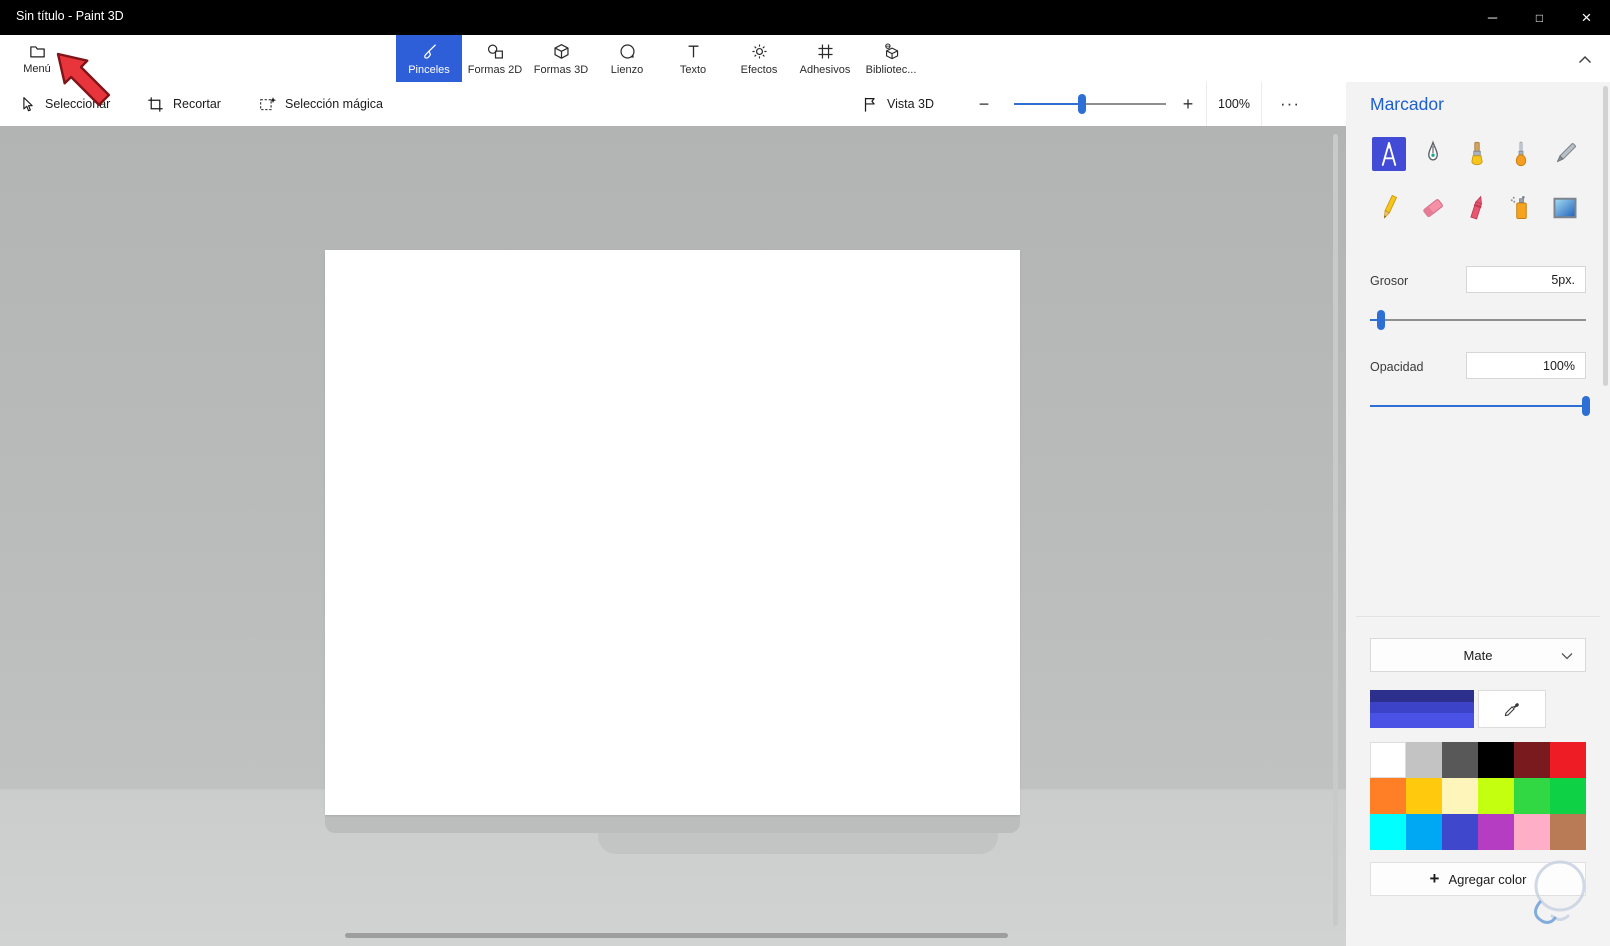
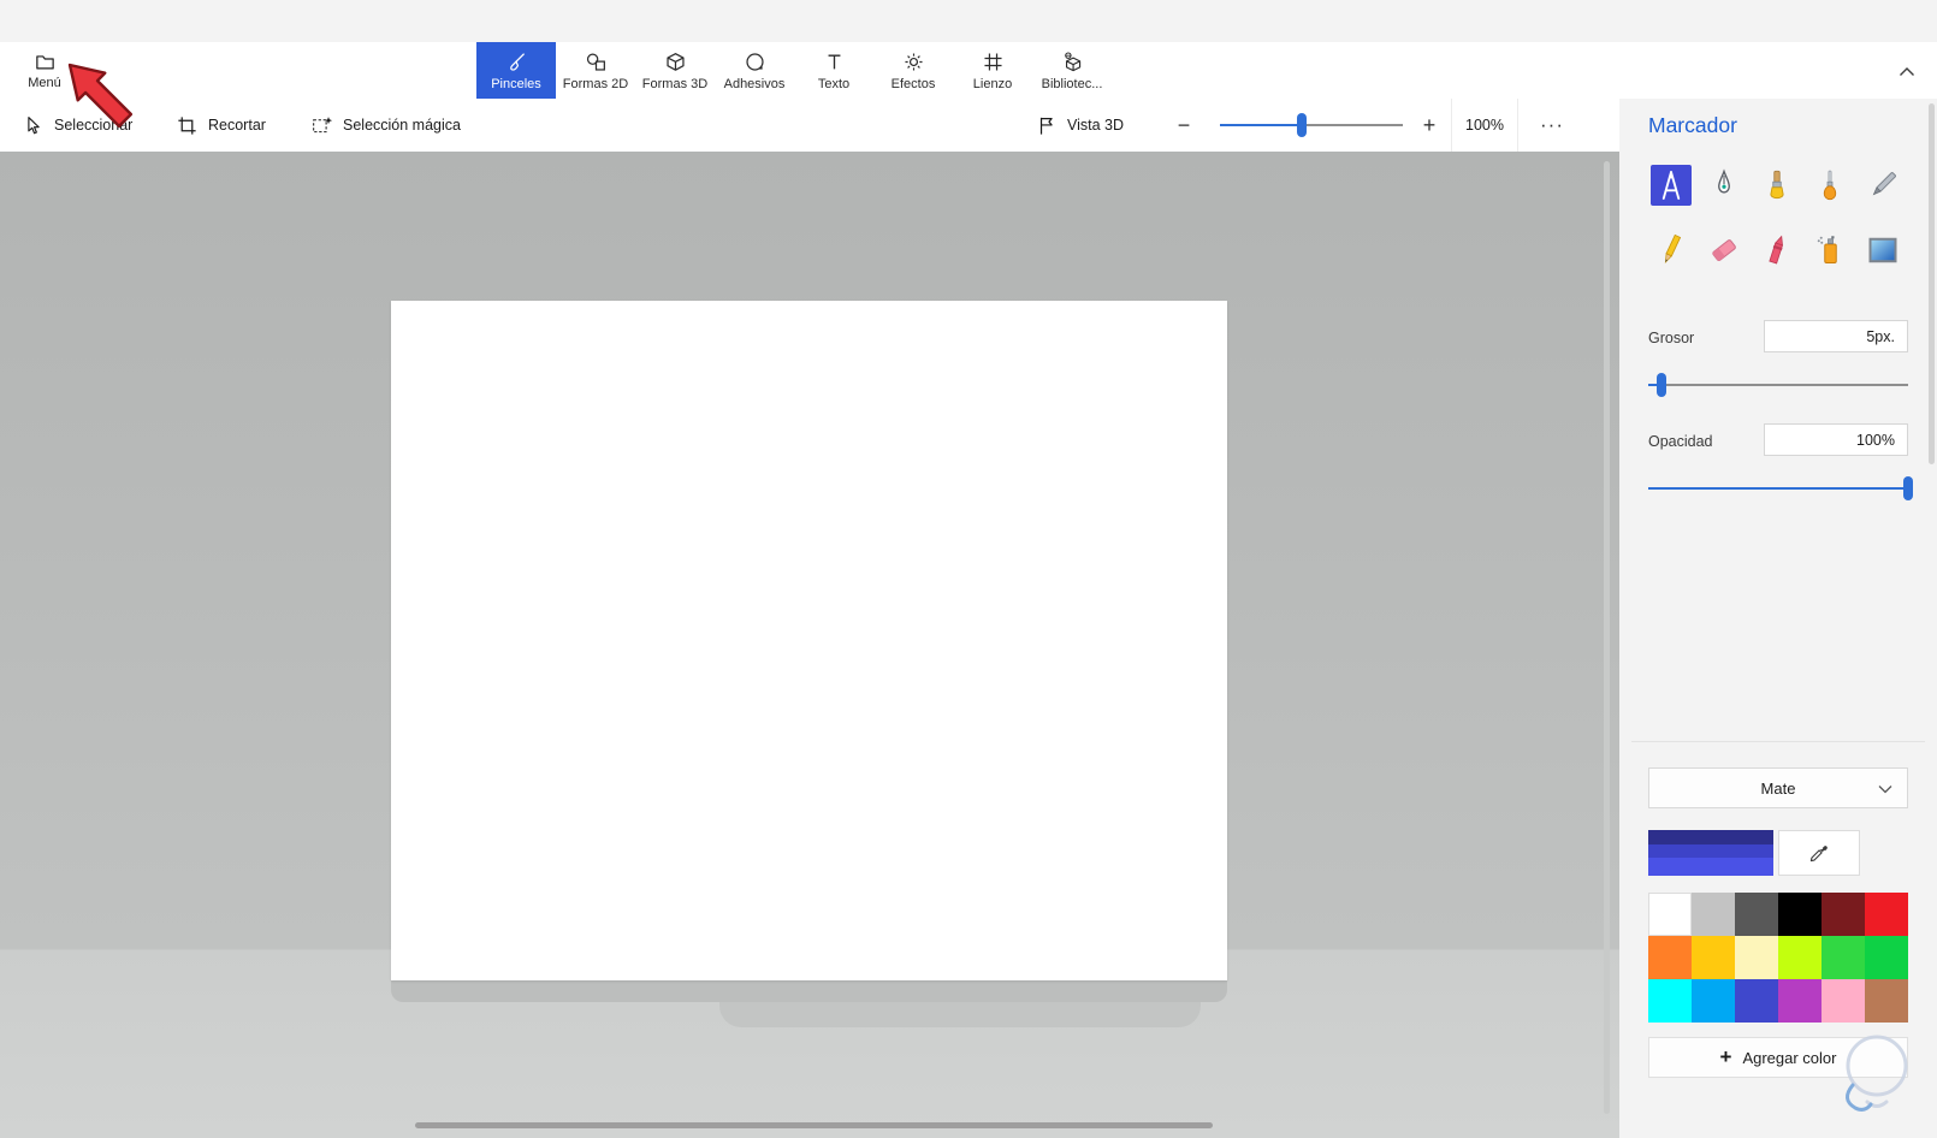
- Sin título - Paint 3D
- ─
- □
- ×
  Menú
  Pinceles
  Formas 2D
  Formas 3D
- Lienzo
+ Adhesivos
  Texto
  Efectos
- Adhesivos
+ Lienzo
  Bibliotec...
  Seleccionar
  Recortar
  Selección mágica
  Vista 3D
  −
  +
  100%
  ···
  Marcador
  Grosor
  5px.
  Opacidad
  100%
  Mate
  +
  Agregar color
